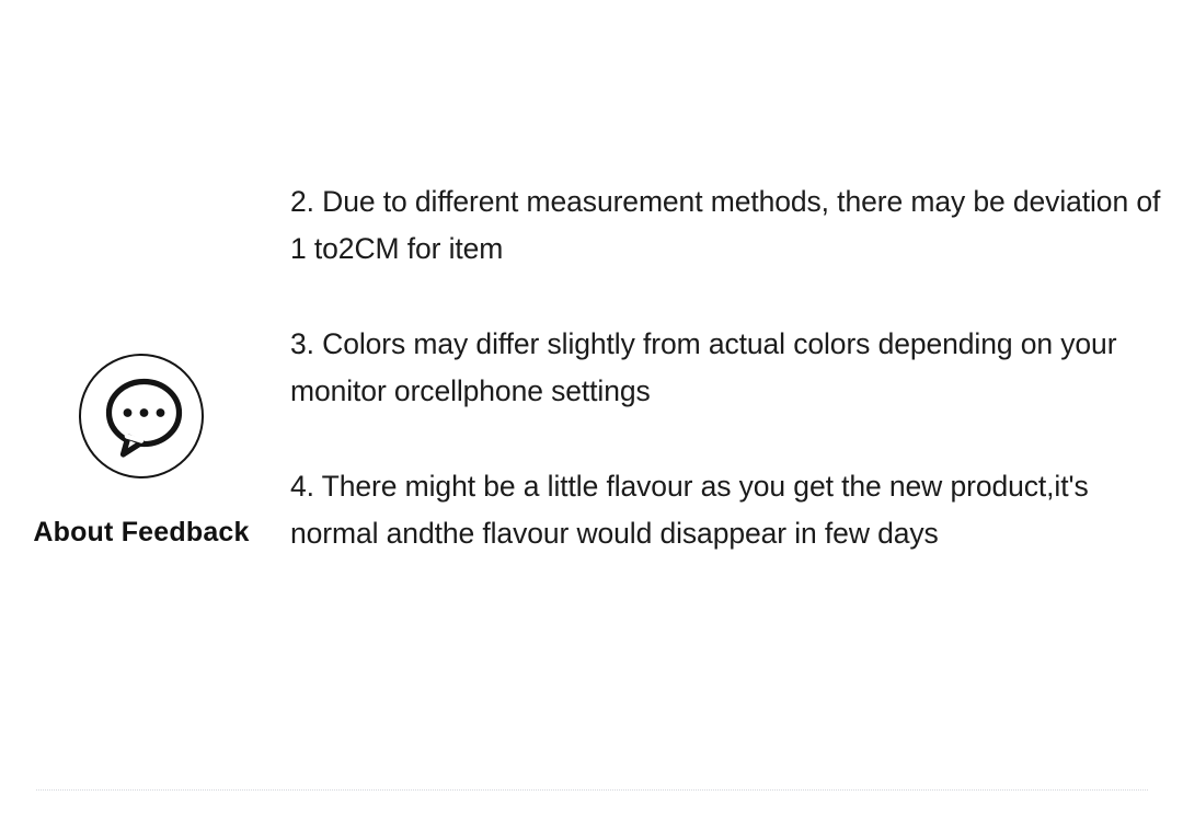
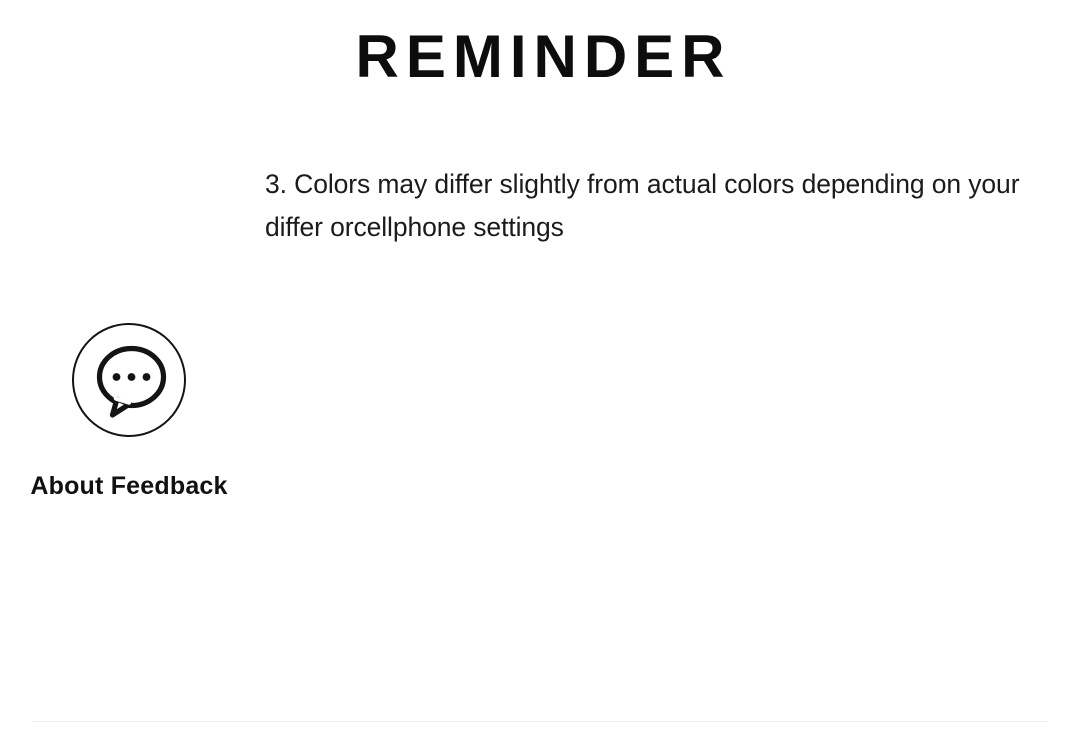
+ REMINDER
  About Feedback
- 2. Due to different measurement methods, there may be deviation of 1 to2CM for item
- 3. Colors may differ slightly from actual colors depending on your monitor orcellphone settings
+ 3. Colors may differ slightly from actual colors depending on your differ orcellphone settings
- 4. There might be a little flavour as you get the new product,it's normal andthe flavour would disappear in few days
